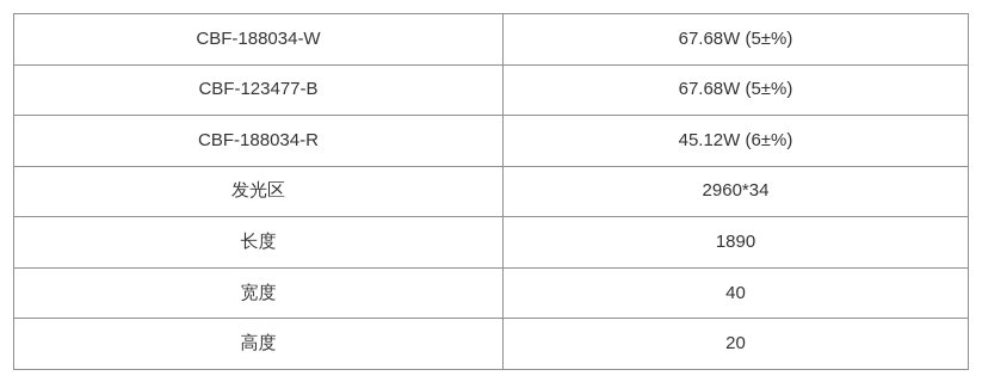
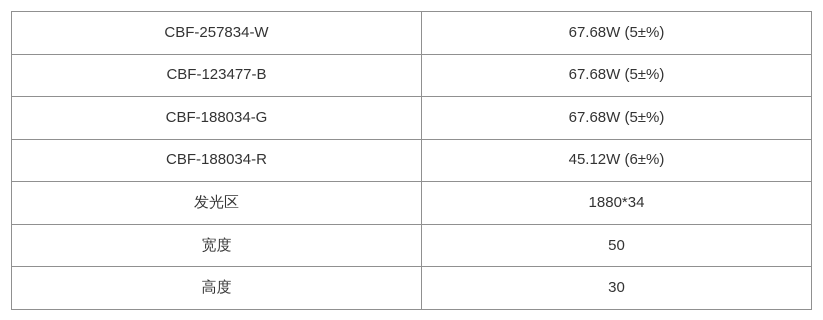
- CBF-188034-W	67.68W (5±%)
+ CBF-257834-W	67.68W (5±%)
  CBF-123477-B	67.68W (5±%)
+ CBF-188034-G	67.68W (5±%)
  CBF-188034-R	45.12W (6±%)
- 发光区	2960*34
+ 发光区	1880*34
- 长度	1890
- 宽度	40
+ 宽度	50
- 高度	20
+ 高度	30
